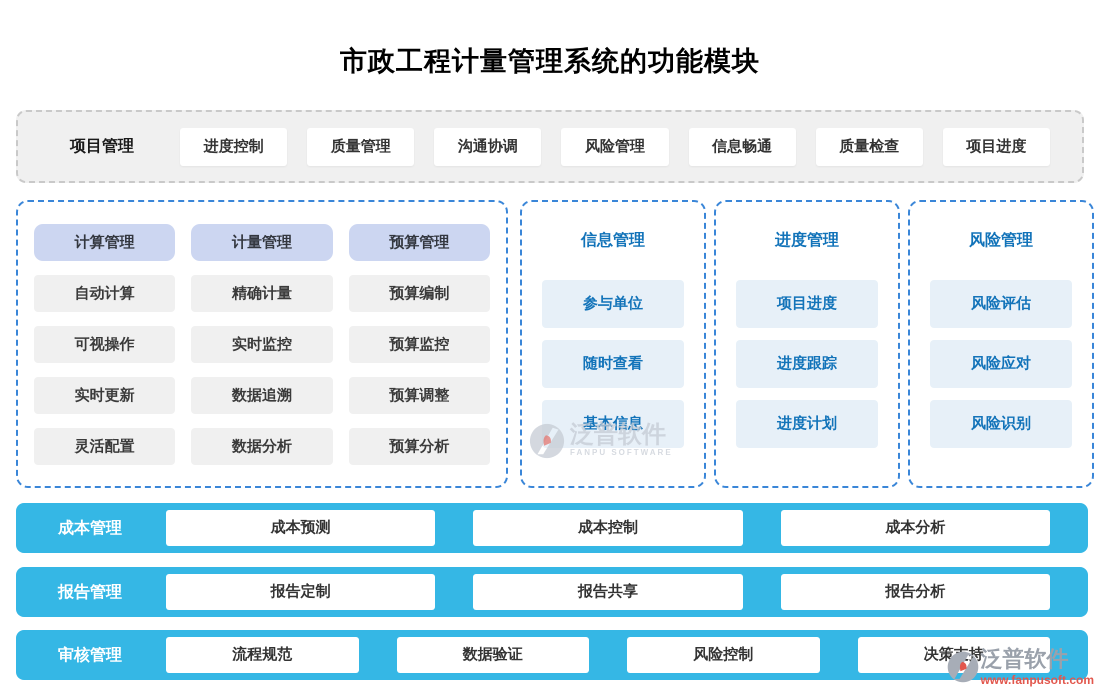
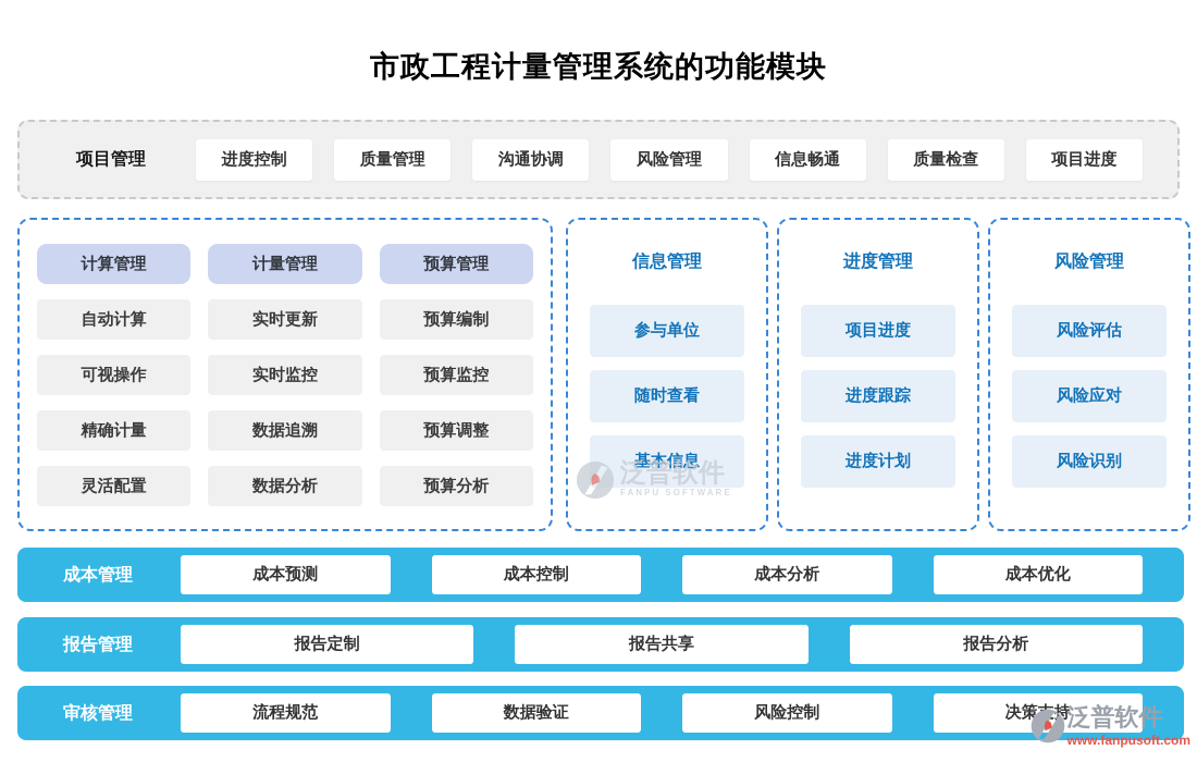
  市政工程计量管理系统的功能模块
  项目管理
  进度控制
  质量管理
  沟通协调
  风险管理
  信息畅通
  质量检查
  项目进度
  计算管理
  计量管理
  预算管理
  自动计算
- 精确计量
+ 实时更新
  预算编制
  可视操作
  实时监控
  预算监控
- 实时更新
+ 精确计量
  数据追溯
  预算调整
  灵活配置
  数据分析
  预算分析
  信息管理
  参与单位
  随时查看
  基本信息
  进度管理
  项目进度
  进度跟踪
  进度计划
  风险管理
  风险评估
  风险应对
  风险识别
  成本管理
  成本预测
  成本控制
  成本分析
+ 成本优化
  报告管理
  报告定制
  报告共享
  报告分析
  审核管理
  流程规范
  数据验证
  风险控制
  决策持
  泛普软件
  FANPU SOFTWARE
  泛普软件
  www.fanpusoft.com
